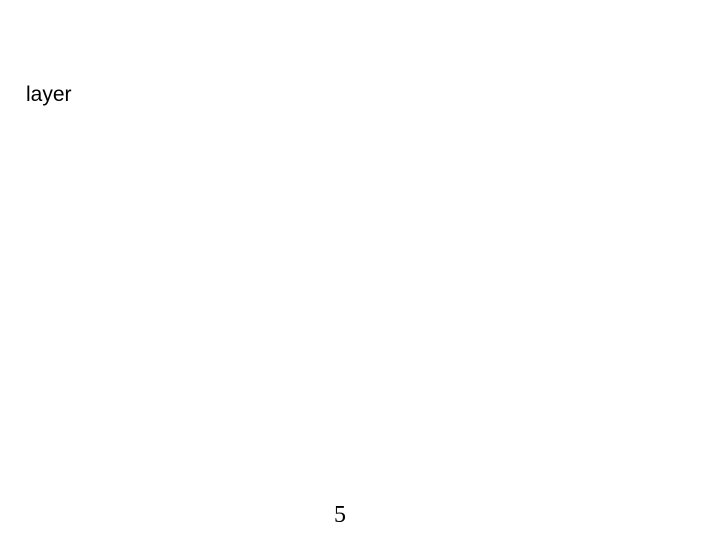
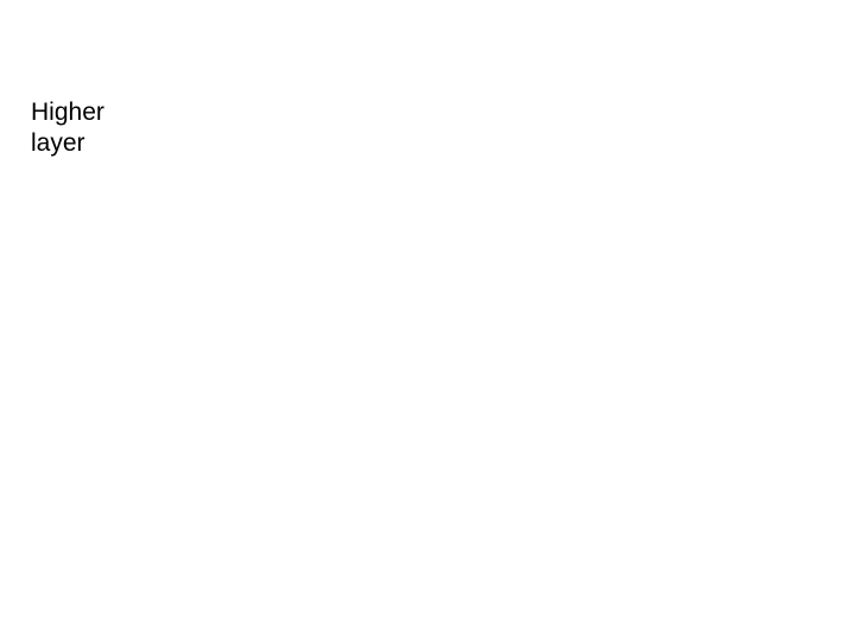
+ Higher
  layer
- 5
